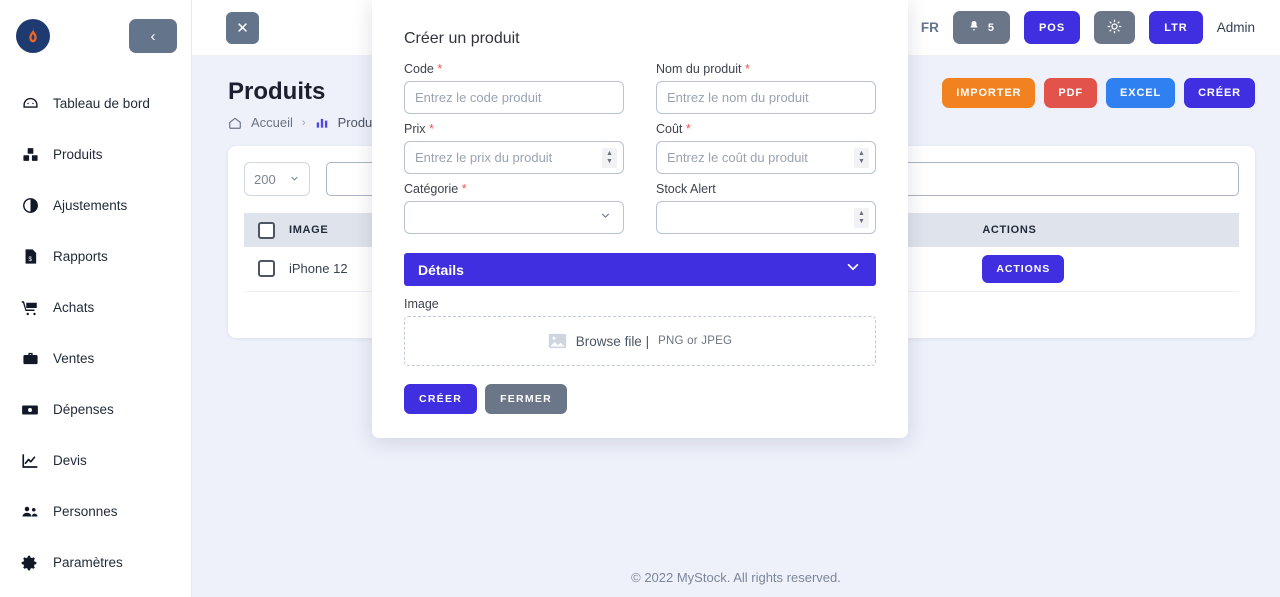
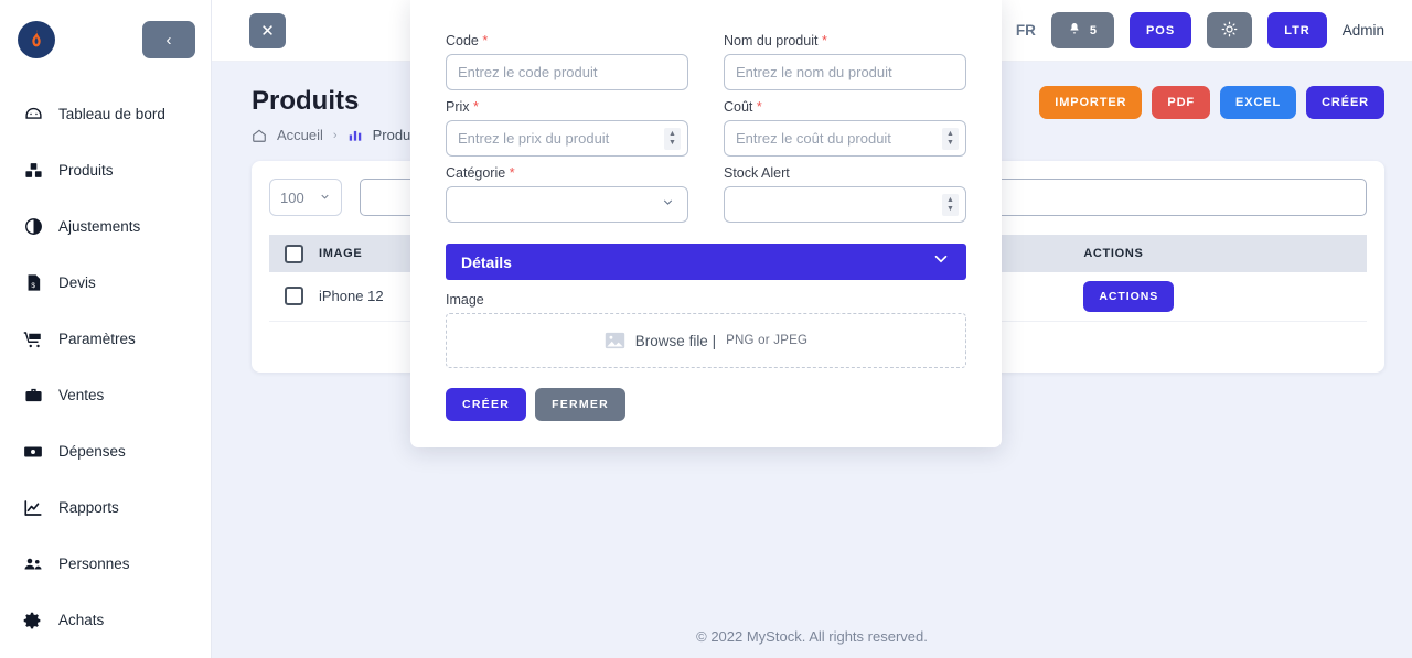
  ‹
  Tableau de bord
  Produits
  Ajustements
- Rapports
+ Devis
- Achats
+ Paramètres
  Ventes
  Dépenses
- Devis
+ Rapports
  Personnes
- Paramètres
+ Achats
  ✕
  FR
  5
  POS
  LTR
  Admin
  Produits
  Accueil
  ›
  IMPORTER
  PDF
  EXCEL
  CRÉER
- 200
+ 100
  © 2022 MyStock. All rights reserved.
- Créer un produit
  Code *
  Entrez le code produit
  Nom du produit *
  Entrez le nom du produit
  Prix *
  Entrez le prix du produit
  Coût *
  Entrez le coût du produit
  Catégorie *
  Stock Alert
  Détails
  Image
  Browse file |
  PNG or JPEG
  CRÉER
  FERMER
